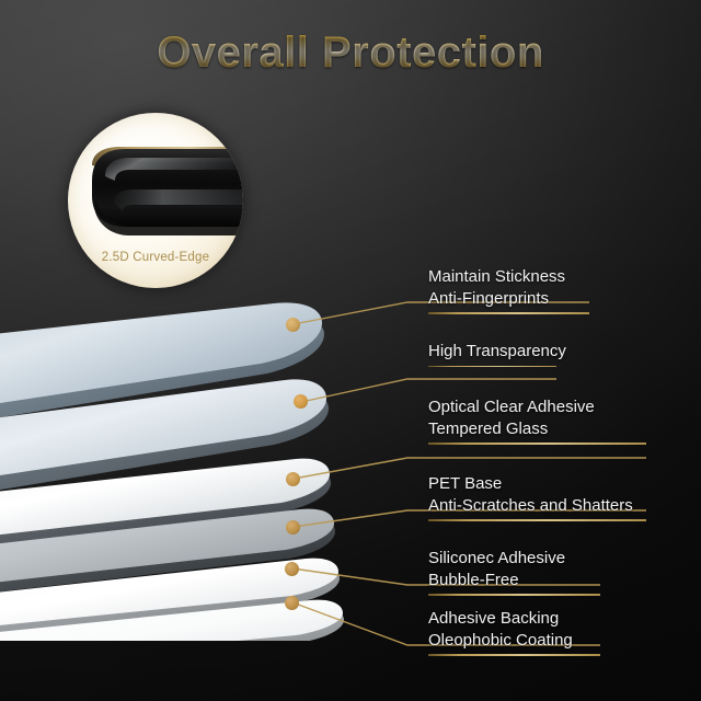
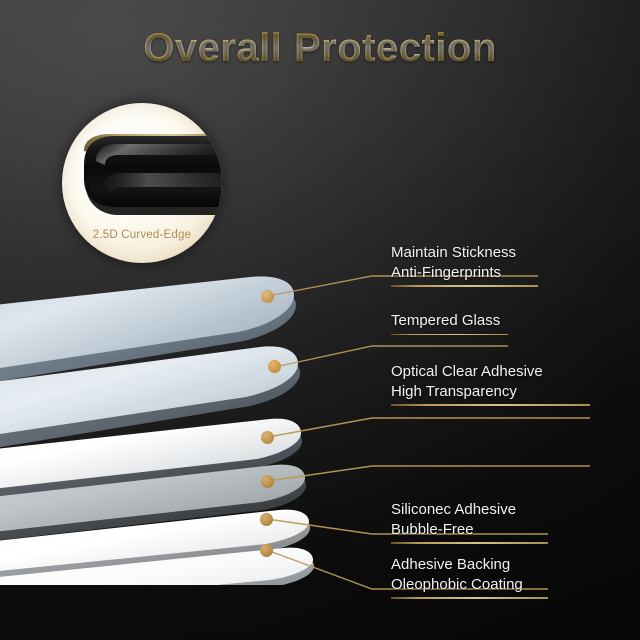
  Overall Protection
  2.5D Curved-Edge
  Maintain Stickness
  Anti-Fingerprints
- High Transparency
+ Tempered Glass
  Optical Clear Adhesive
- Tempered Glass
+ High Transparency
- PET Base
- Anti-Scratches and Shatters
  Siliconec Adhesive
  Bubble-Free
  Adhesive Backing
  Oleophobic Coating
